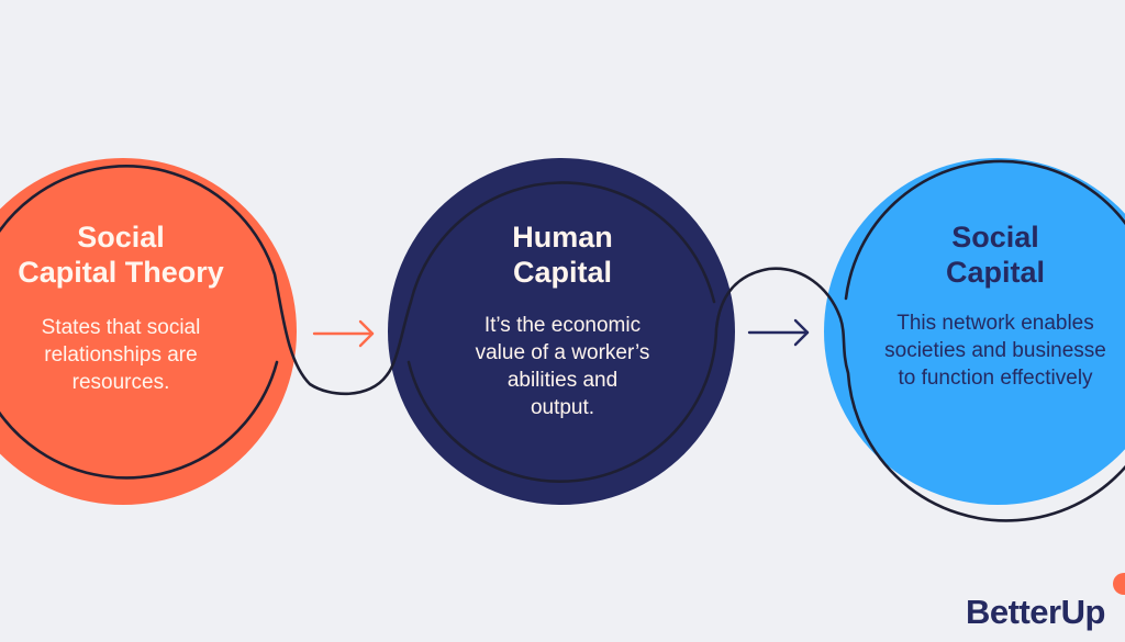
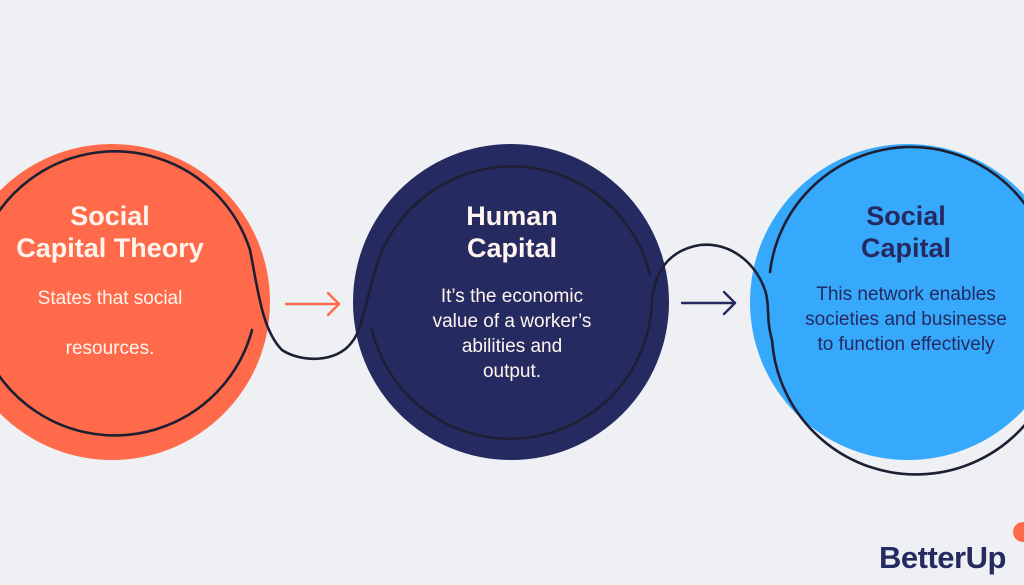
  Social
  Capital Theory
  States that social
- relationships are
  resources.
  Human
  Capital
  It’s the economic
  value of a worker’s
  abilities and
  output.
  Social
  Capital
  This network enables
  societies and businesse
  to function effectively
  BetterUp
